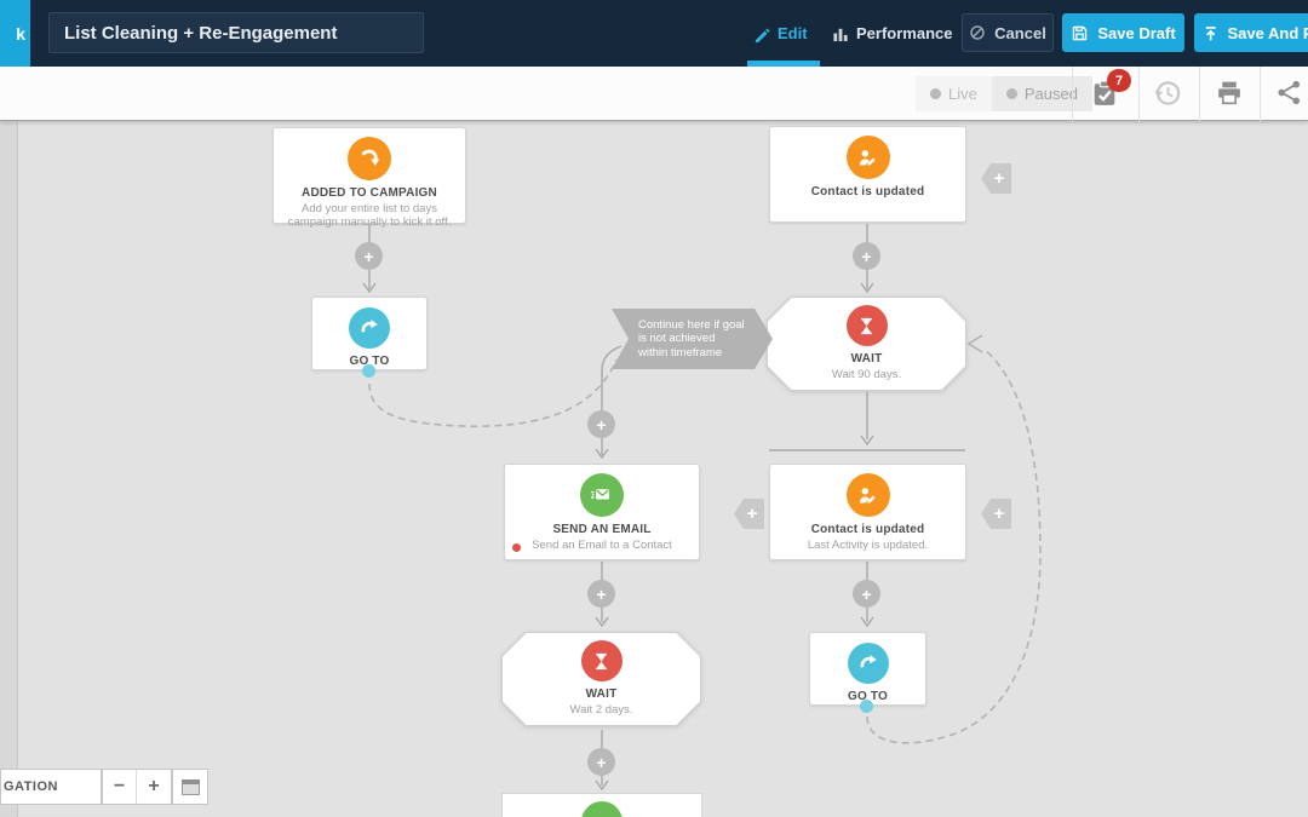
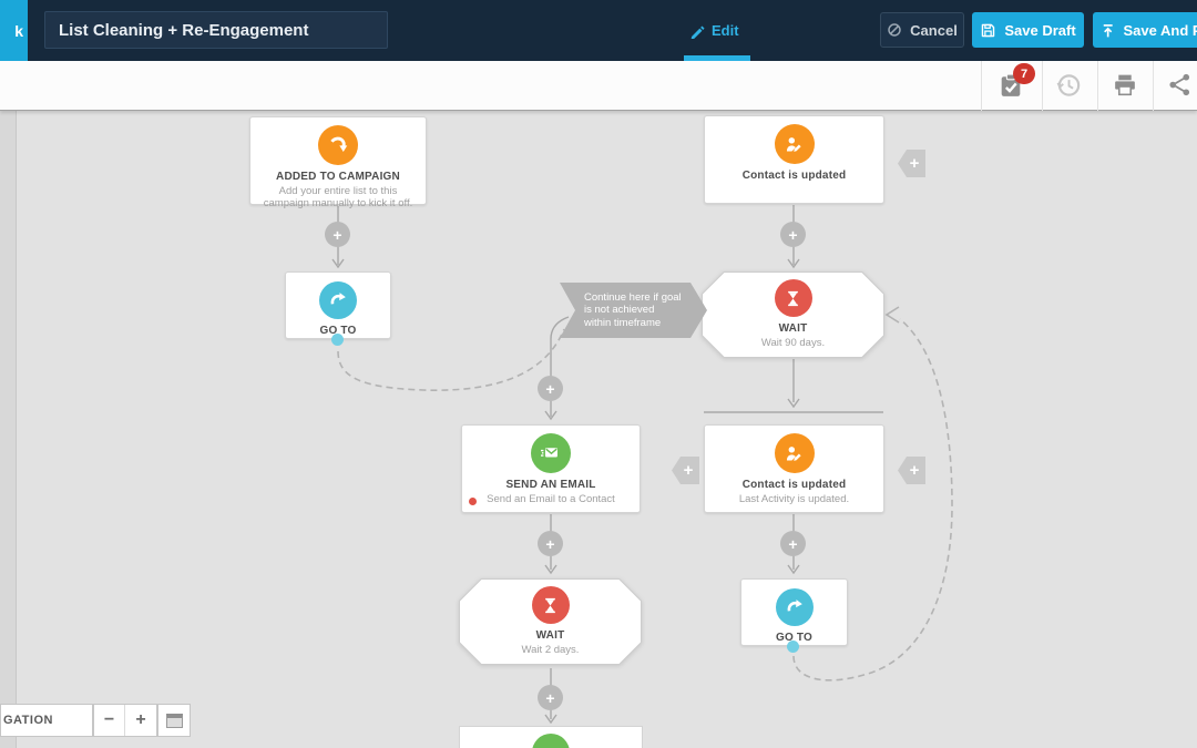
  k
  List Cleaning + Re-Engagement
  Edit
- Performance
  Cancel
  Save Draft
  Save And
- Live
- Paused
  7
  +
  +
  +
  +
  +
  +
  +
  +
  +
  ADDED TO CAMPAIGN
- Add your entire list to days campaign manually to kick it off.
+ Add your entire list to this campaign manually to kick it off.
  Contact is updated
  GO TO
  WAIT
  Wait 90 days.
  Continue here if goal is not achieved within timeframe
  SEND AN EMAIL
  Send an Email to a Contact
  Contact is updated
  Last Activity is updated.
  WAIT
  Wait 2 days.
  GO TO
  GATION
  −
  +
